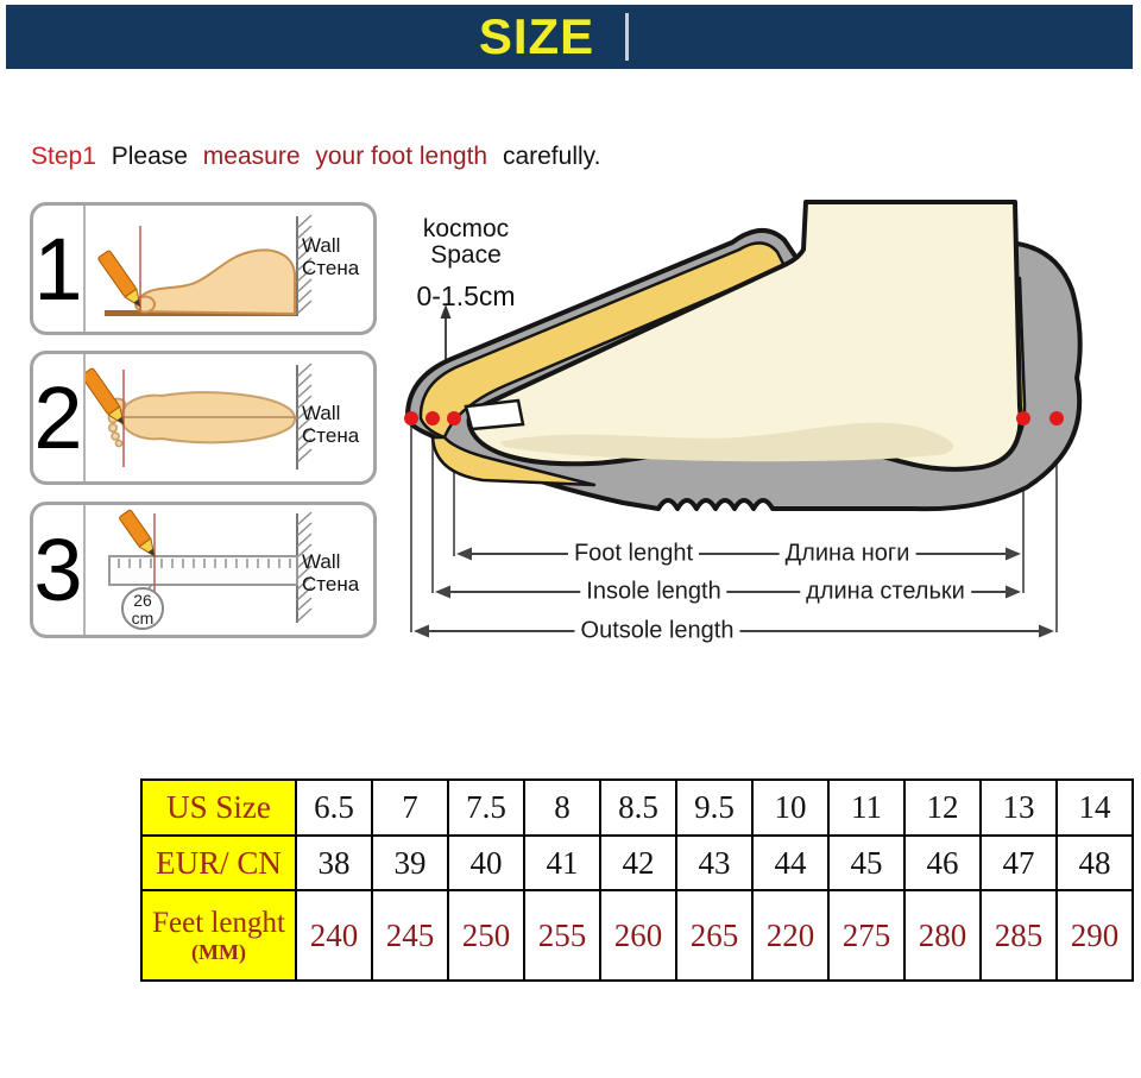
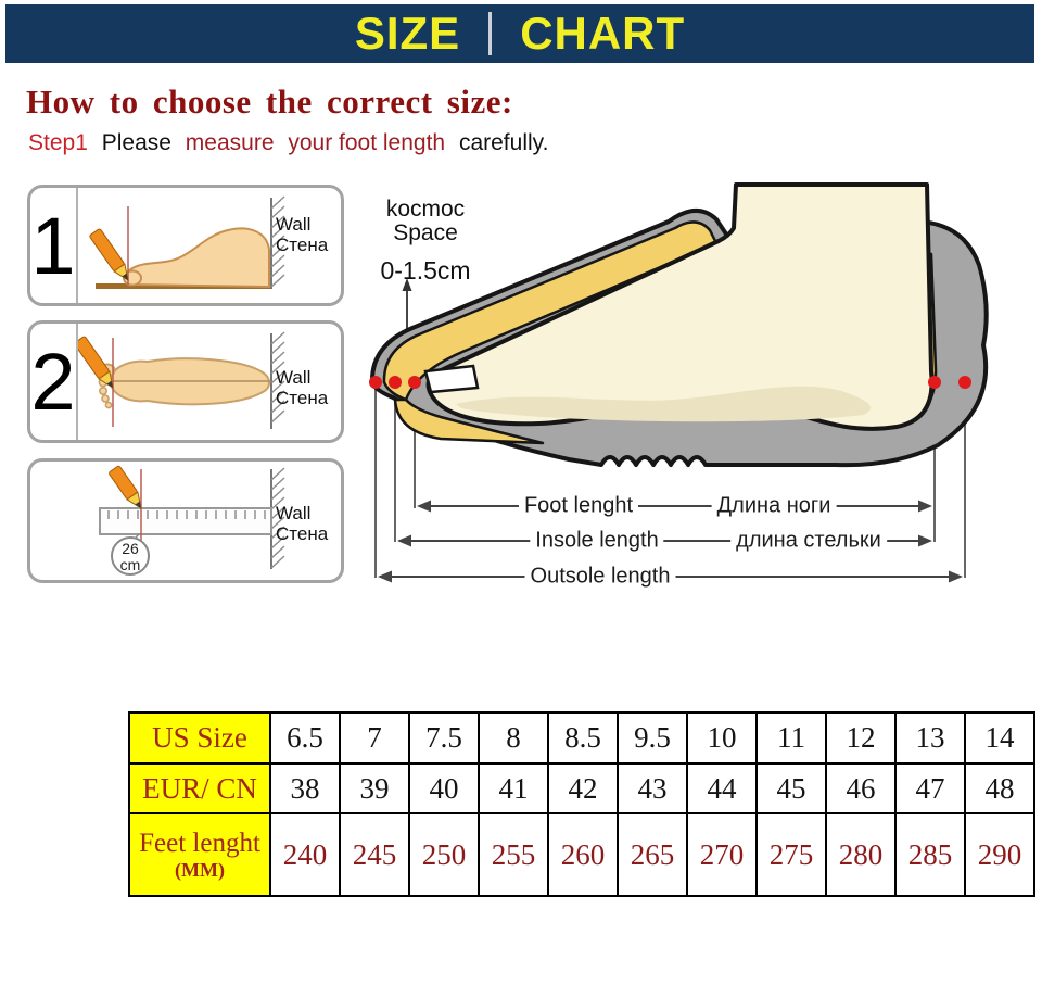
  SIZE
+ CHART
+ How to choose the correct size:
  Step1 Please measure your foot length carefully.
  1
  Wall
  Стена
  2
  Wall
  Стена
- 3
  26
  cm
  Wall
  Стена
  kocmoc
  Space
  0-1.5cm
  Foot lenght
  Длина ноги
  Insole length
  длина стельки
  Outsole length
  US Size	6.5	7	7.5	8	8.5	9.5	10	11	12	13	14
  EUR/ CN	38	39	40	41	42	43	44	45	46	47	48
- Feet lenght (MM)	240	245	250	255	260	265	220	275	280	285	290
+ Feet lenght (MM)	240	245	250	255	260	265	270	275	280	285	290
